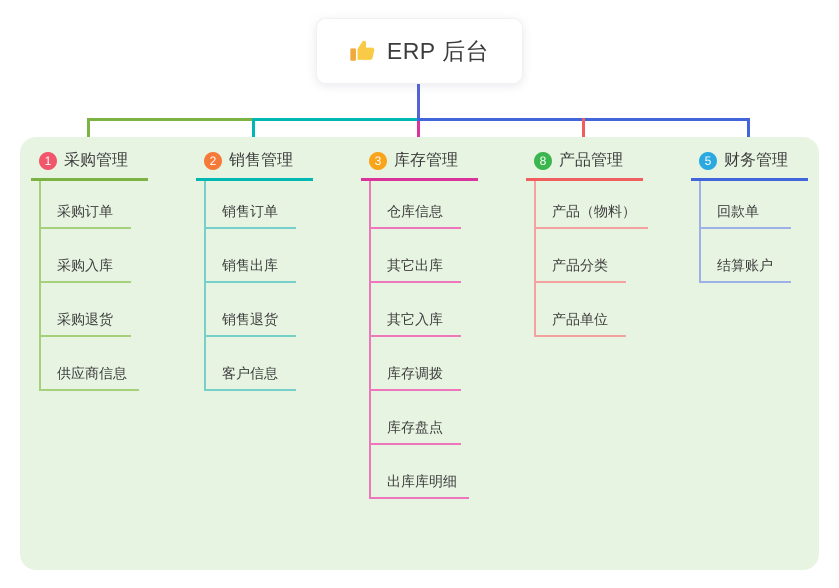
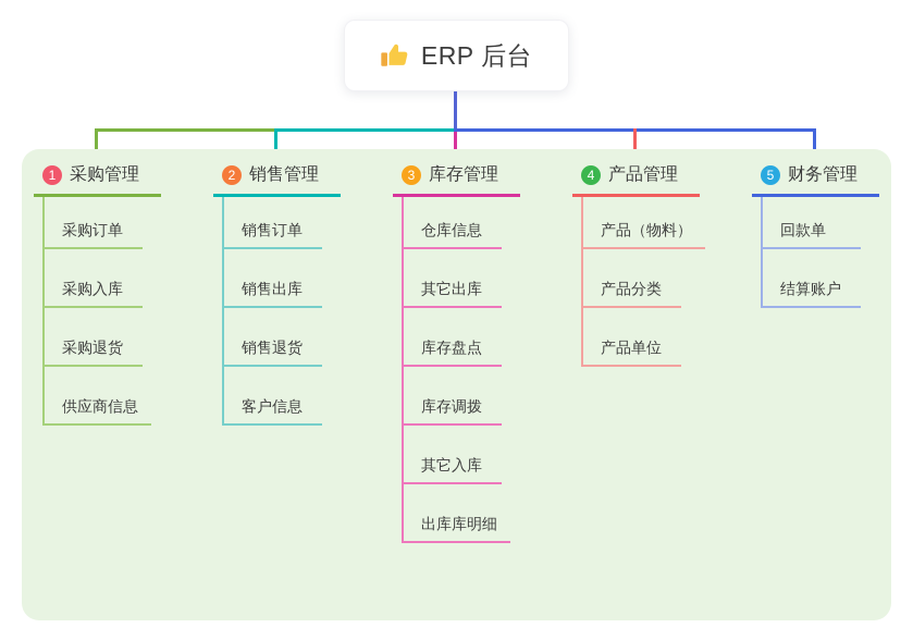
  ERP 后台
  1
  采购管理
  采购订单
  采购入库
  采购退货
  供应商信息
  2
  销售管理
  销售订单
  销售出库
  销售退货
  客户信息
  3
  库存管理
  仓库信息
  其它出库
- 其它入库
+ 库存盘点
  库存调拨
- 库存盘点
+ 其它入库
  出库库明细
- 8
+ 4
  产品管理
  产品（物料）
  产品分类
  产品单位
  5
  财务管理
  回款单
  结算账户
